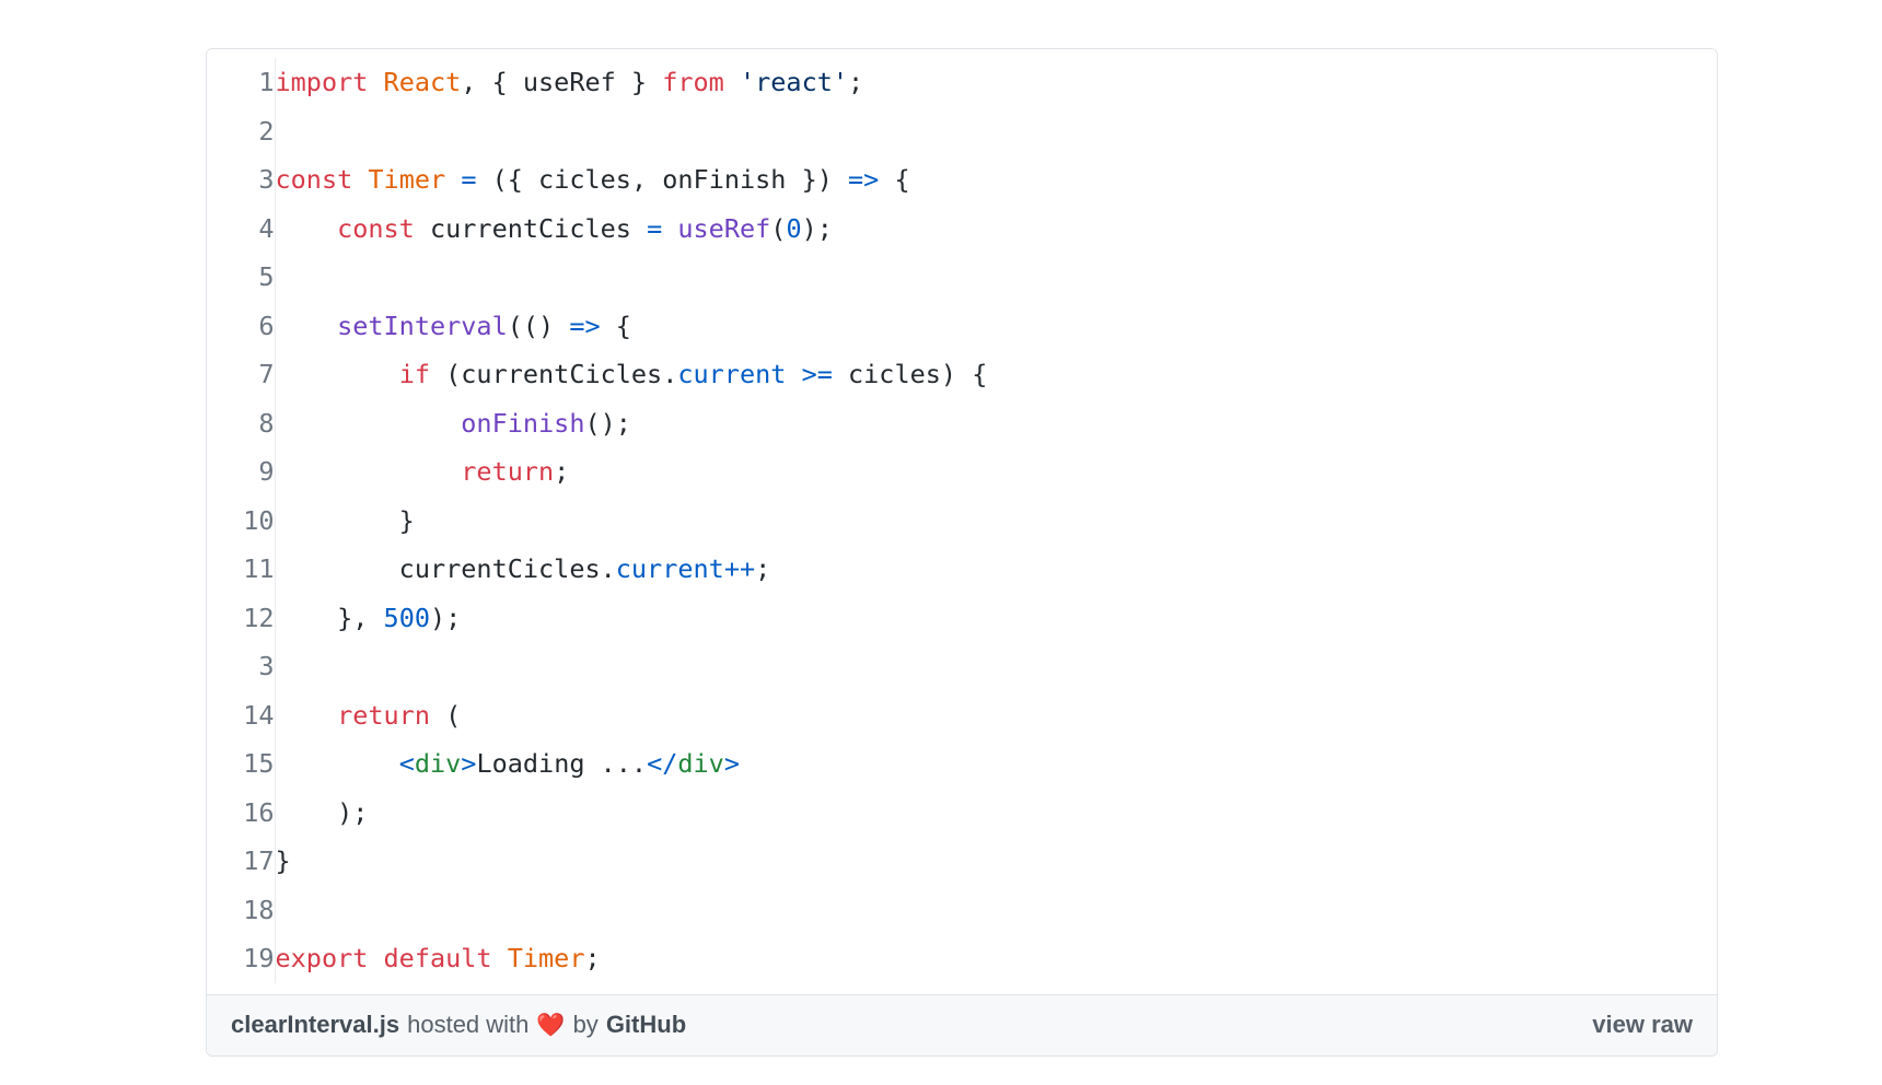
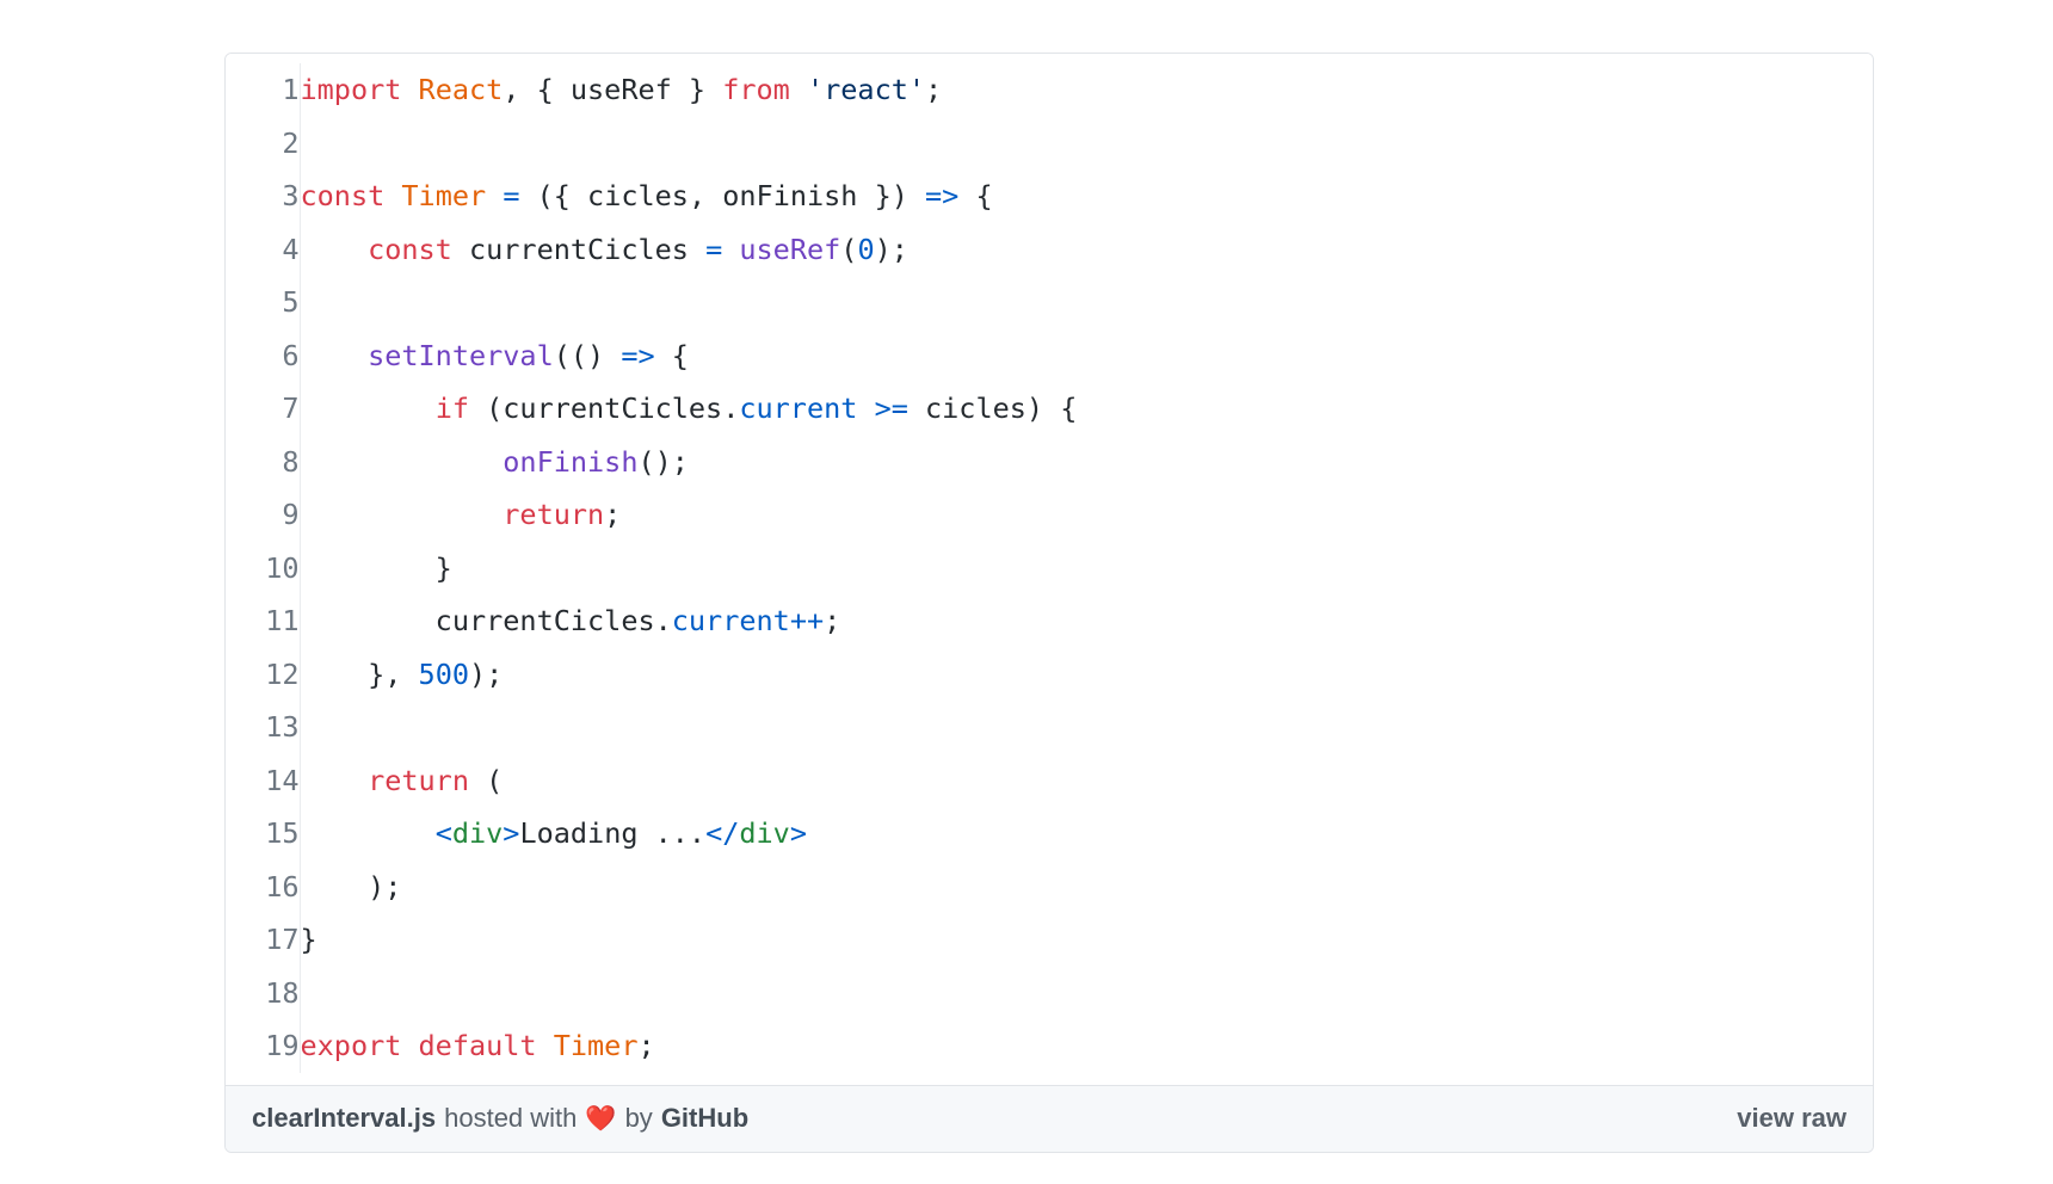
  1	import React, { useRef } from 'react';
  2
  3	const Timer = ({ cicles, onFinish }) => {
  4	const currentCicles = useRef(0);
  5
  6	setInterval(() => {
  7	if (currentCicles.current >= cicles) {
  8	onFinish();
  9	return;
  10	}
  11	currentCicles.current++;
  12	}, 500);
- 3
+ 13
  14	return (
  15	<div>Loading ...</div>
  16	);
  17	}
  18
  19	export default Timer;
  clearInterval.js
  hosted with
  ❤️
  by
  GitHub
  view raw
